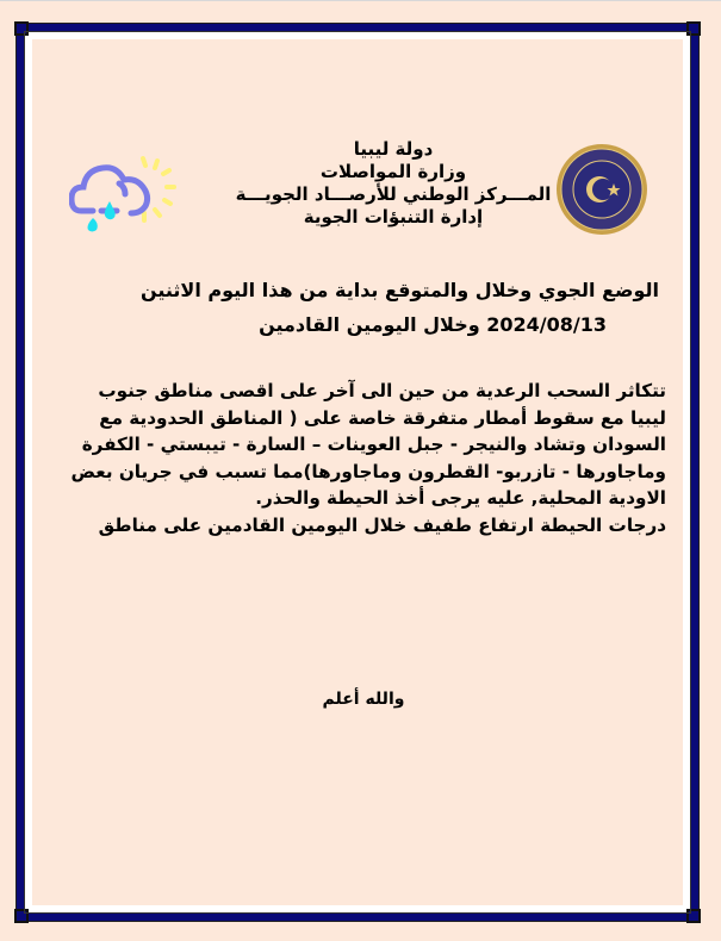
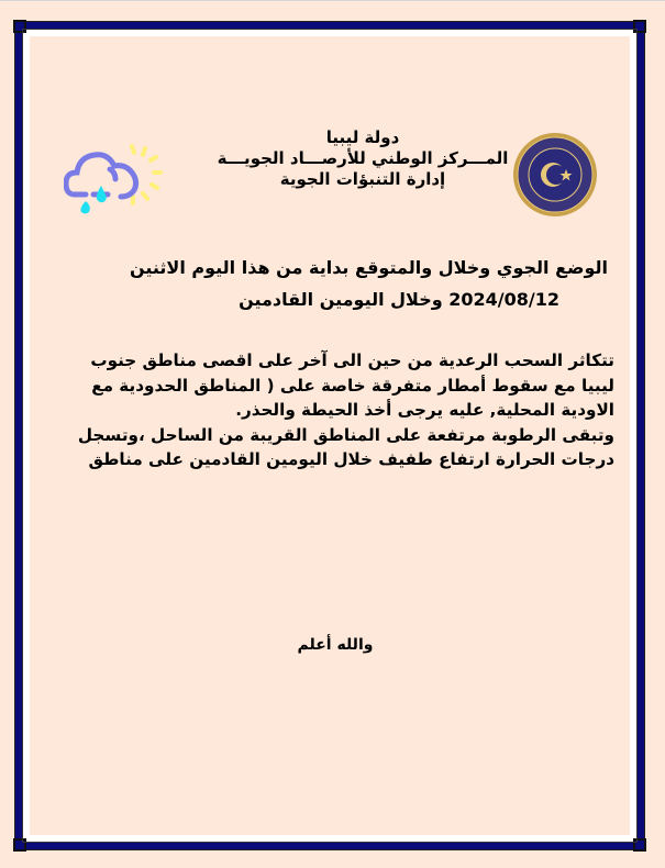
  دولة ليبيا
- وزارة المواصلات
  المـــركز الوطني للأرصـــاد الجويـــة
  إدارة التنبؤات الجوية
  الوضع الجوي وخلال والمتوقع بداية من هذا اليوم الاثنين
- 2024/08/13 وخلال اليومين القادمين
+ 2024/08/12 وخلال اليومين القادمين
  تتكاثر السحب الرعدية من حين الى آخر على اقصى مناطق جنوب
  ليبيا مع سقوط أمطار متفرقة خاصة على ( المناطق الحدودية مع
- السودان وتشاد والنيجر - جبل العوينات – السارة - تيبستي - الكفرة
- وماجاورها - تازربو- القطرون وماجاورها)مما تسبب في جريان بعض
  الاودية المحلية, عليه يرجى أخذ الحيطة والحذر.
+ وتبقى الرطوبة مرتفعة على المناطق القريبة من الساحل ،وتسجل
- درجات الحيطة ارتفاع طفيف خلال اليومين القادمين على مناطق
+ درجات الحرارة ارتفاع طفيف خلال اليومين القادمين على مناطق
  والله أعلم
